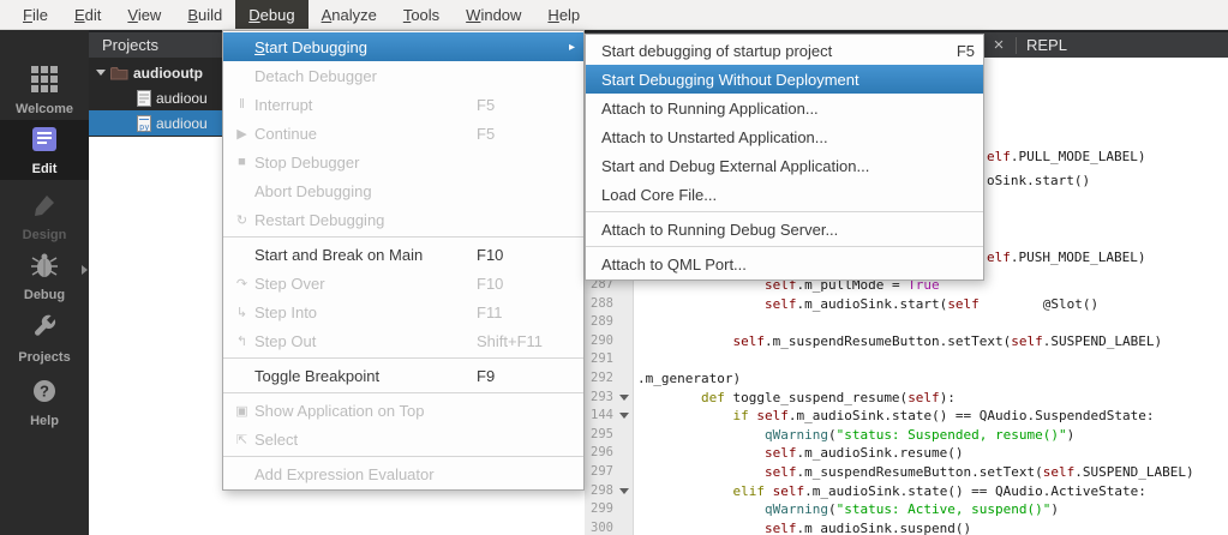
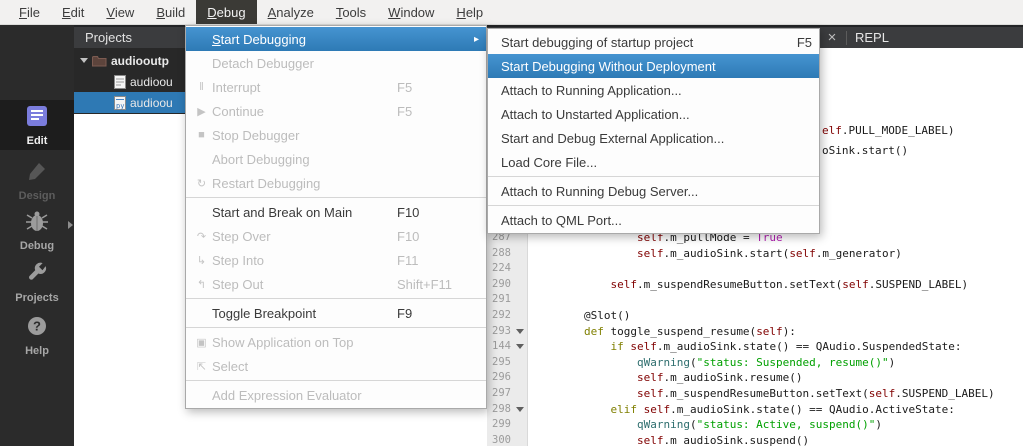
  File
  Edit
  View
  Build
  Debug
  Analyze
  Tools
  Window
  Help
- Welcome
  Edit
  Design
  Debug
  Projects
  ?
  Help
  Projects
  ×
  REPL
  audiooutp
  audioou
  py
  audioou
  287
  288
- 289
+ 224
  290
  291
  292
  293
  144
  295
  296
  297
  298
  299
  300
  self.m_pullMode = True
- self.m_audioSink.start(self @Slot()
+ self.m_audioSink.start(self.m_generator)
  self.m_suspendResumeButton.setText(self.SUSPEND_LABEL)
- .m_generator)
+ @Slot()
  def toggle_suspend_resume(self):
  if self.m_audioSink.state() == QAudio.SuspendedState:
  qWarning("status: Suspended, resume()")
  self.m_audioSink.resume()
  self.m_suspendResumeButton.setText(self.SUSPEND_LABEL)
  elif self.m_audioSink.state() == QAudio.ActiveState:
  qWarning("status: Active, suspend()")
  self.m_audioSink.suspend()
  elf.PULL_MODE_LABEL)
  oSink.start()
- elf.PUSH_MODE_LABEL)
  Start Debugging
  ▸
  Detach Debugger
  ‖
  Interrupt
  F5
  ▶
  Continue
  F5
  ■
  Stop Debugger
  Abort Debugging
  ↻
  Restart Debugging
  Start and Break on Main
  F10
  ↷
  Step Over
  F10
  ↳
  Step Into
  F11
  ↰
  Step Out
  Shift+F11
  Toggle Breakpoint
  F9
  ▣
  Show Application on Top
  ⇱
  Select
  Add Expression Evaluator
  Start debugging of startup project
  F5
  Start Debugging Without Deployment
  Attach to Running Application...
  Attach to Unstarted Application...
  Start and Debug External Application...
  Load Core File...
  Attach to Running Debug Server...
  Attach to QML Port...
